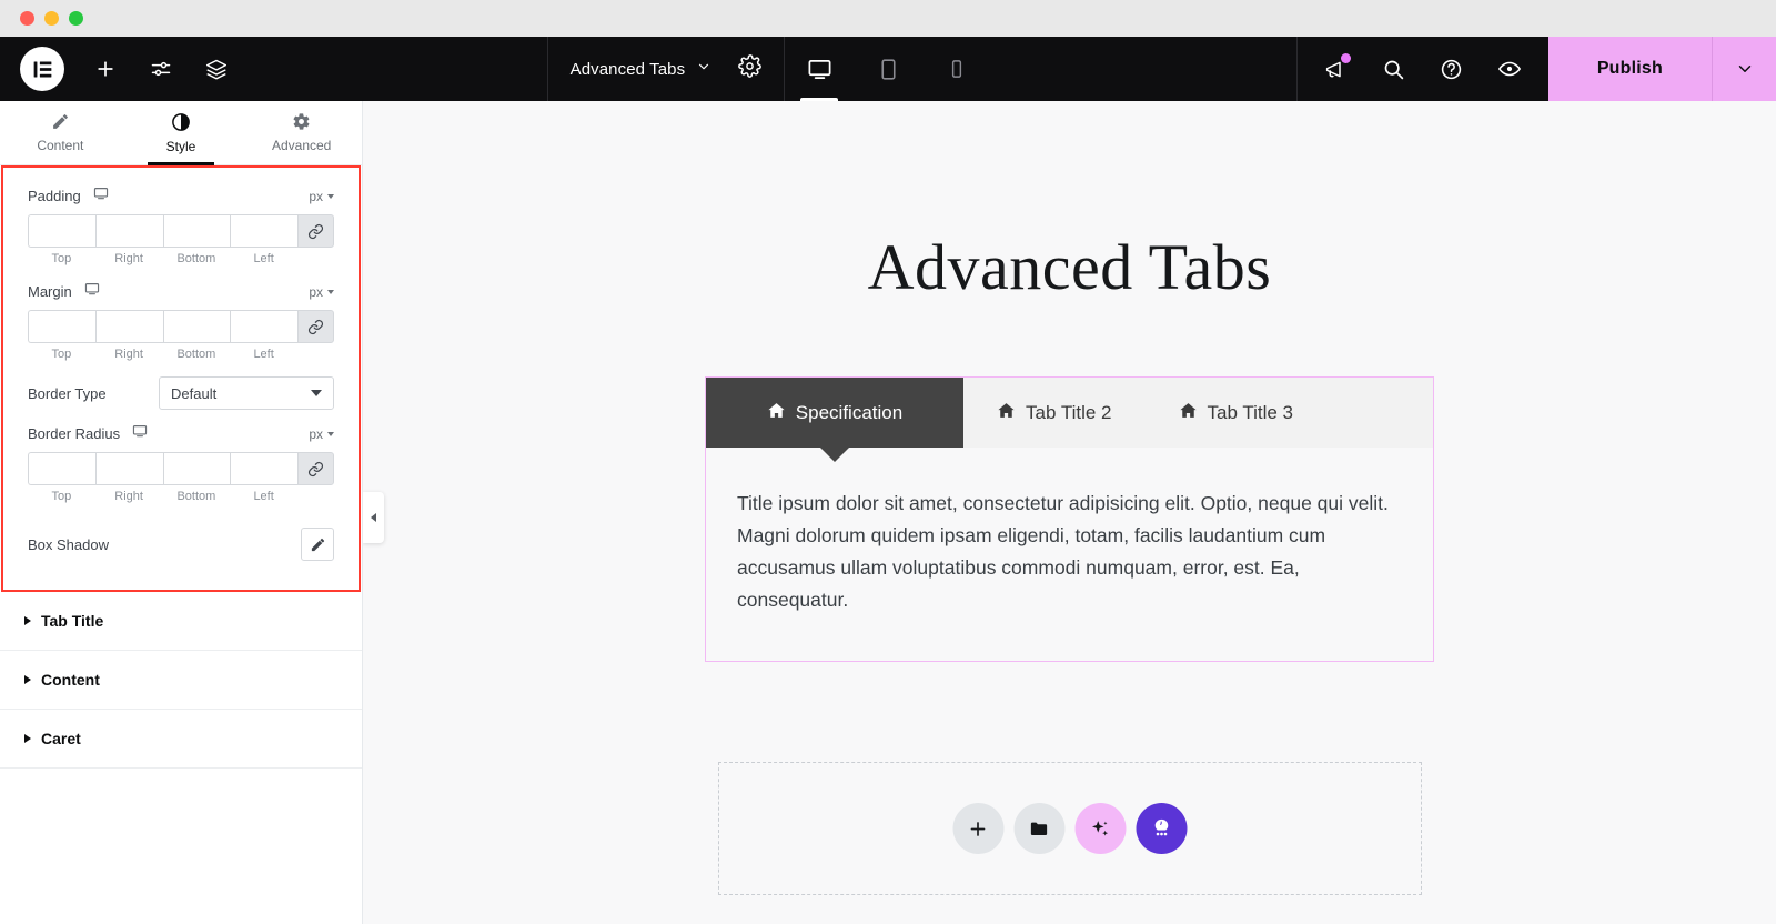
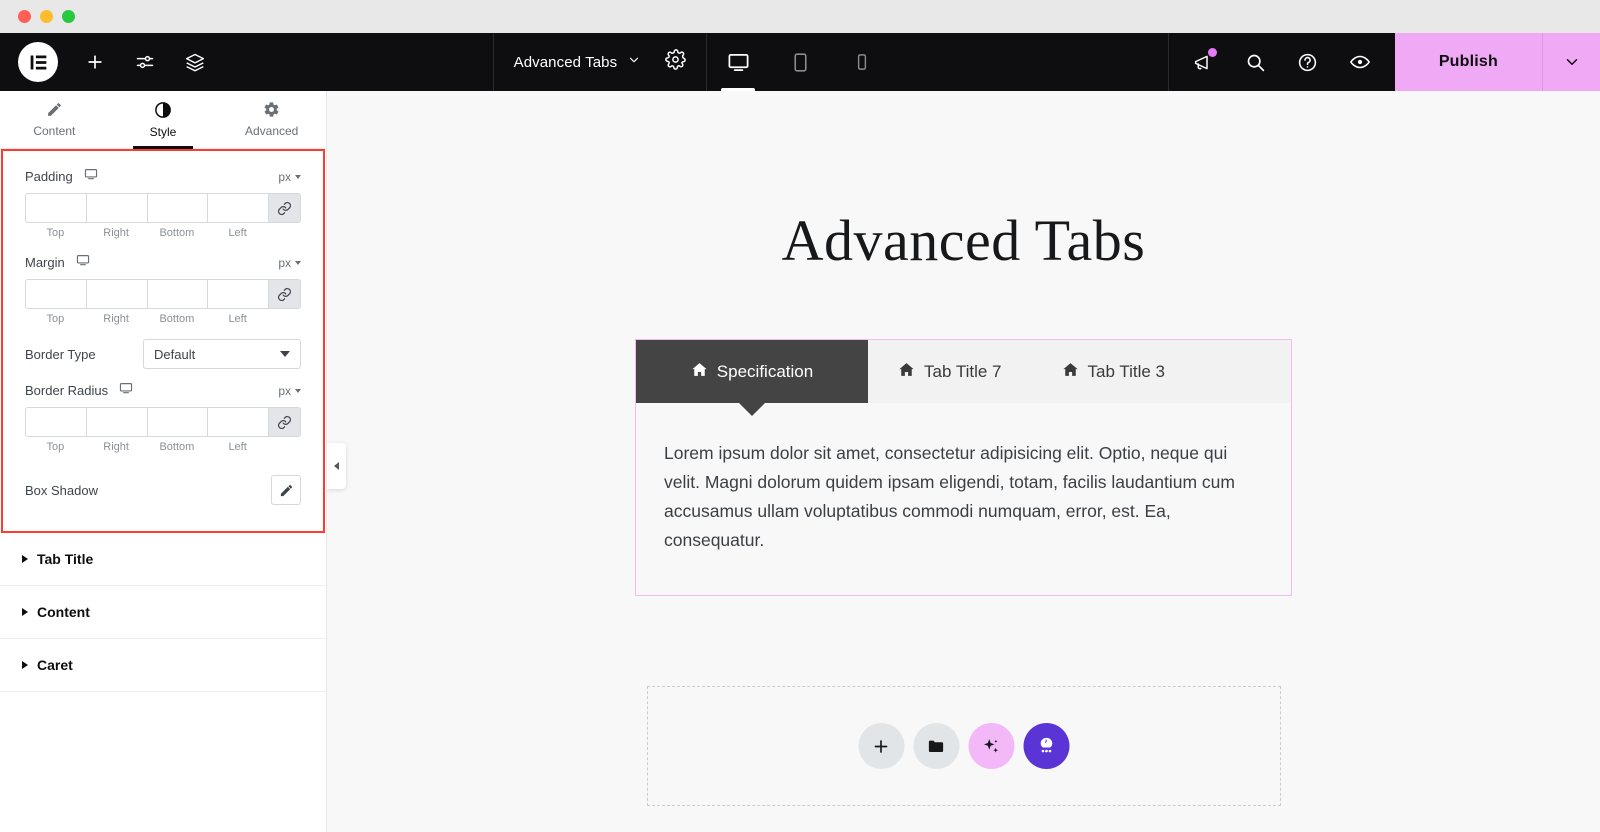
  Advanced Tabs
  Publish
  Content
  Style
  Advanced
  Padding
  px
  Top
  Right
  Bottom
  Left
  Margin
  px
  Top
  Right
  Bottom
  Left
  Border Type
  Default
  Border Radius
  px
  Top
  Right
  Bottom
  Left
  Box Shadow
  Tab Title
  Content
  Caret
  Advanced Tabs
  Specification
- Tab Title 2
+ Tab Title 7
  Tab Title 3
- Title ipsum dolor sit amet, consectetur adipisicing elit. Optio, neque qui velit. Magni dolorum quidem ipsam eligendi, totam, facilis laudantium cum accusamus ullam voluptatibus commodi numquam, error, est. Ea, consequatur.
+ Lorem ipsum dolor sit amet, consectetur adipisicing elit. Optio, neque qui velit. Magni dolorum quidem ipsam eligendi, totam, facilis laudantium cum accusamus ullam voluptatibus commodi numquam, error, est. Ea, consequatur.
